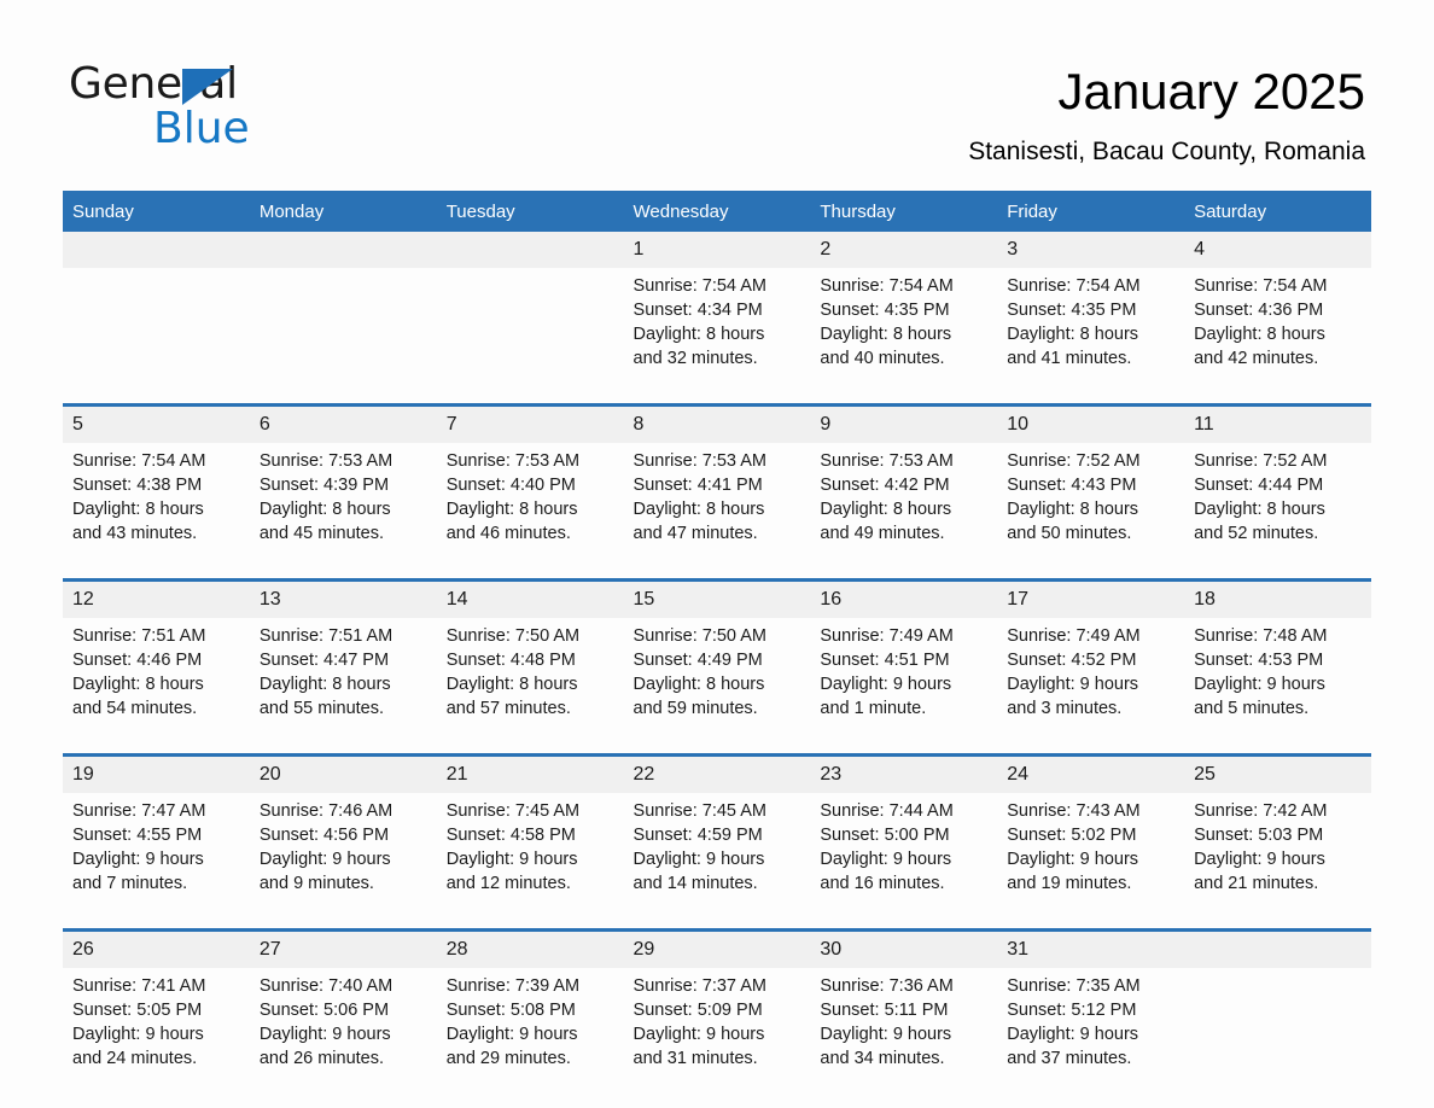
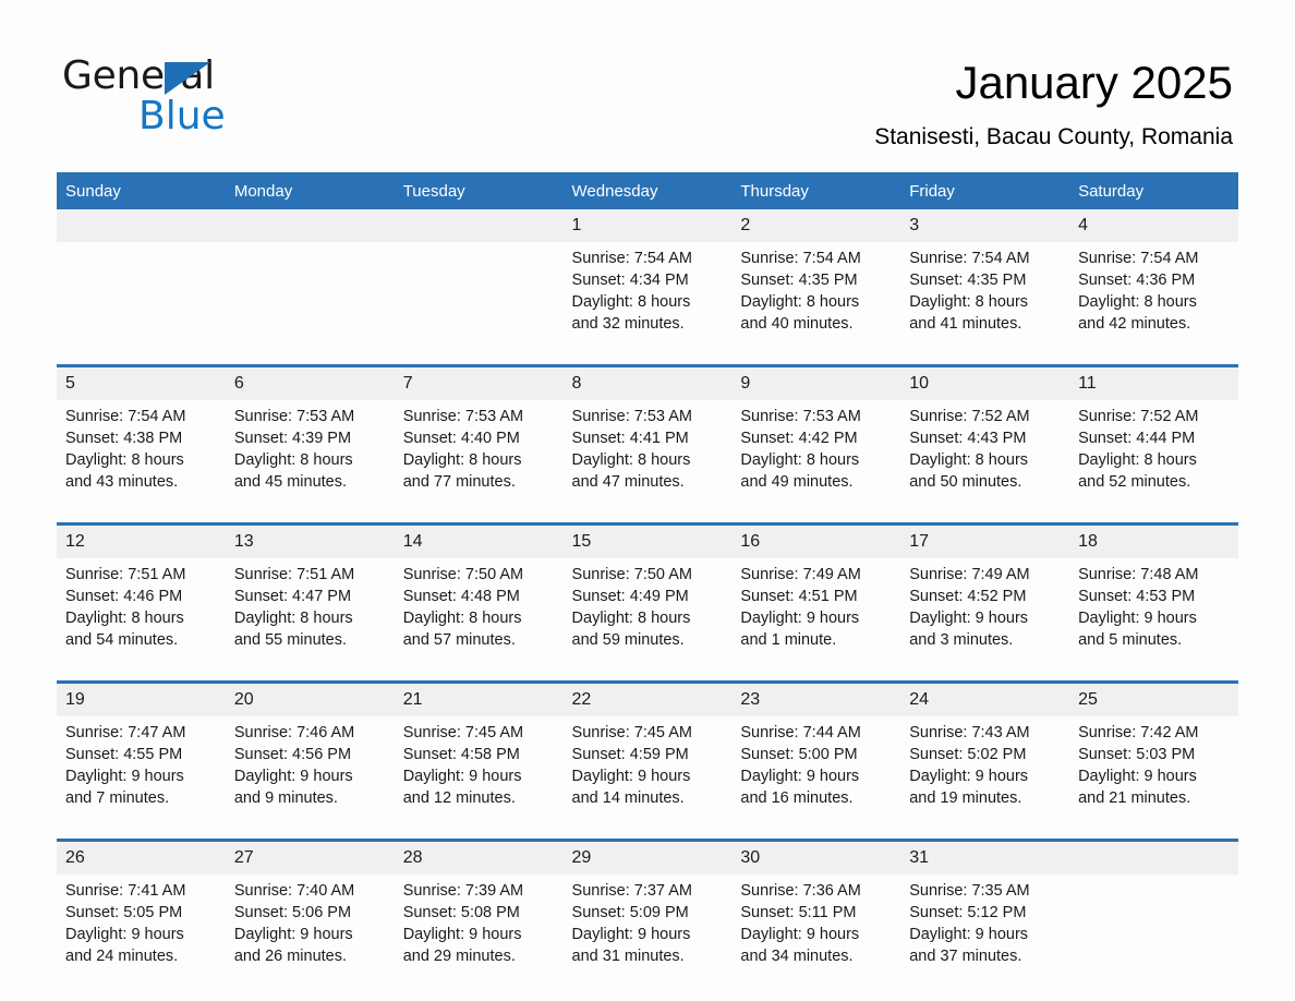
  General
  Blue
  January 2025
  Stanisesti, Bacau County, Romania
  Sunday	Monday	Tuesday	Wednesday	Thursday	Friday	Saturday
  			1Sunrise: 7:54 AMSunset: 4:34 PMDaylight: 8 hoursand 32 minutes.	2Sunrise: 7:54 AMSunset: 4:35 PMDaylight: 8 hoursand 40 minutes.	3Sunrise: 7:54 AMSunset: 4:35 PMDaylight: 8 hoursand 41 minutes.	4Sunrise: 7:54 AMSunset: 4:36 PMDaylight: 8 hoursand 42 minutes.
- 5Sunrise: 7:54 AMSunset: 4:38 PMDaylight: 8 hoursand 43 minutes.	6Sunrise: 7:53 AMSunset: 4:39 PMDaylight: 8 hoursand 45 minutes.	7Sunrise: 7:53 AMSunset: 4:40 PMDaylight: 8 hoursand 46 minutes.	8Sunrise: 7:53 AMSunset: 4:41 PMDaylight: 8 hoursand 47 minutes.	9Sunrise: 7:53 AMSunset: 4:42 PMDaylight: 8 hoursand 49 minutes.	10Sunrise: 7:52 AMSunset: 4:43 PMDaylight: 8 hoursand 50 minutes.	11Sunrise: 7:52 AMSunset: 4:44 PMDaylight: 8 hoursand 52 minutes.
+ 5Sunrise: 7:54 AMSunset: 4:38 PMDaylight: 8 hoursand 43 minutes.	6Sunrise: 7:53 AMSunset: 4:39 PMDaylight: 8 hoursand 45 minutes.	7Sunrise: 7:53 AMSunset: 4:40 PMDaylight: 8 hoursand 77 minutes.	8Sunrise: 7:53 AMSunset: 4:41 PMDaylight: 8 hoursand 47 minutes.	9Sunrise: 7:53 AMSunset: 4:42 PMDaylight: 8 hoursand 49 minutes.	10Sunrise: 7:52 AMSunset: 4:43 PMDaylight: 8 hoursand 50 minutes.	11Sunrise: 7:52 AMSunset: 4:44 PMDaylight: 8 hoursand 52 minutes.
  12Sunrise: 7:51 AMSunset: 4:46 PMDaylight: 8 hoursand 54 minutes.	13Sunrise: 7:51 AMSunset: 4:47 PMDaylight: 8 hoursand 55 minutes.	14Sunrise: 7:50 AMSunset: 4:48 PMDaylight: 8 hoursand 57 minutes.	15Sunrise: 7:50 AMSunset: 4:49 PMDaylight: 8 hoursand 59 minutes.	16Sunrise: 7:49 AMSunset: 4:51 PMDaylight: 9 hoursand 1 minute.	17Sunrise: 7:49 AMSunset: 4:52 PMDaylight: 9 hoursand 3 minutes.	18Sunrise: 7:48 AMSunset: 4:53 PMDaylight: 9 hoursand 5 minutes.
  19Sunrise: 7:47 AMSunset: 4:55 PMDaylight: 9 hoursand 7 minutes.	20Sunrise: 7:46 AMSunset: 4:56 PMDaylight: 9 hoursand 9 minutes.	21Sunrise: 7:45 AMSunset: 4:58 PMDaylight: 9 hoursand 12 minutes.	22Sunrise: 7:45 AMSunset: 4:59 PMDaylight: 9 hoursand 14 minutes.	23Sunrise: 7:44 AMSunset: 5:00 PMDaylight: 9 hoursand 16 minutes.	24Sunrise: 7:43 AMSunset: 5:02 PMDaylight: 9 hoursand 19 minutes.	25Sunrise: 7:42 AMSunset: 5:03 PMDaylight: 9 hoursand 21 minutes.
  26Sunrise: 7:41 AMSunset: 5:05 PMDaylight: 9 hoursand 24 minutes.	27Sunrise: 7:40 AMSunset: 5:06 PMDaylight: 9 hoursand 26 minutes.	28Sunrise: 7:39 AMSunset: 5:08 PMDaylight: 9 hoursand 29 minutes.	29Sunrise: 7:37 AMSunset: 5:09 PMDaylight: 9 hoursand 31 minutes.	30Sunrise: 7:36 AMSunset: 5:11 PMDaylight: 9 hoursand 34 minutes.	31Sunrise: 7:35 AMSunset: 5:12 PMDaylight: 9 hoursand 37 minutes.
